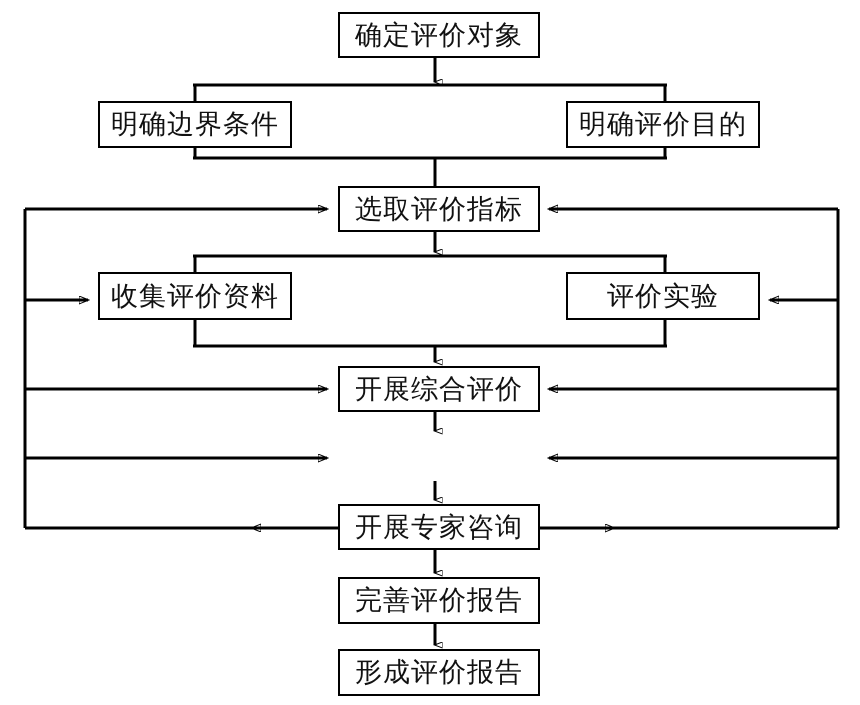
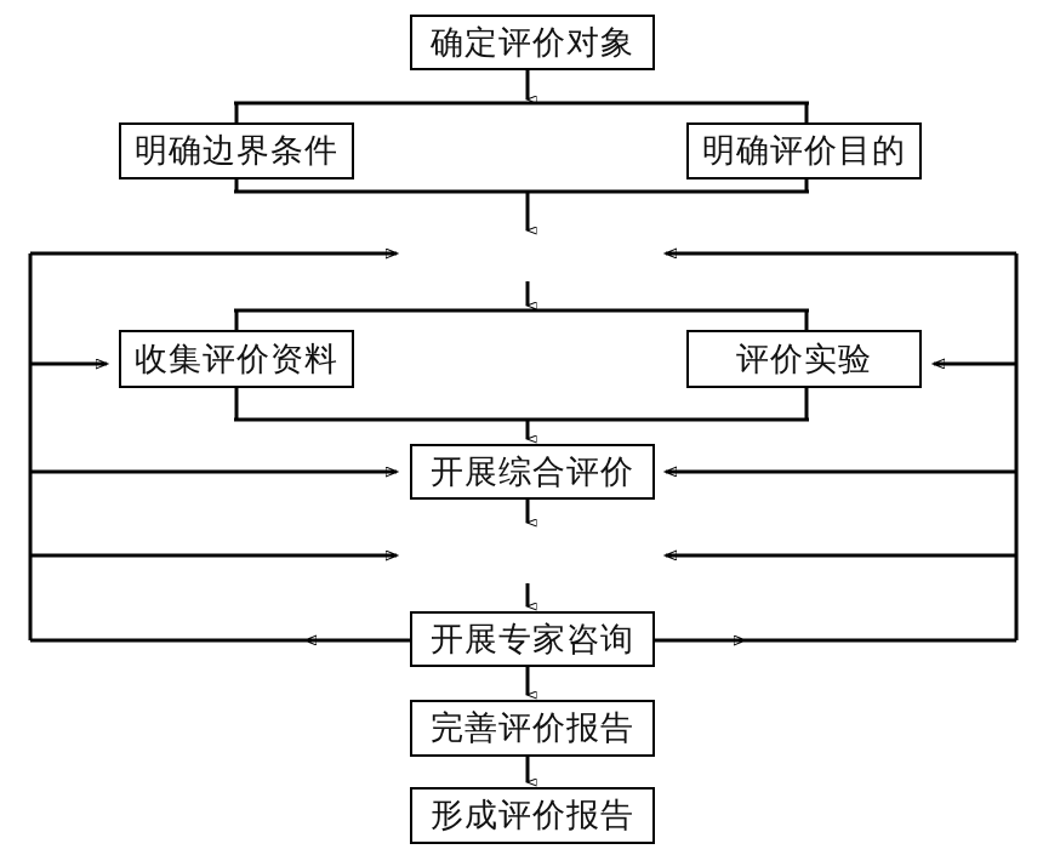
  确定评价对象
  明确边界条件
  明确评价目的
- 选取评价指标
  收集评价资料
  评价实验
  开展综合评价
  开展专家咨询
  完善评价报告
  形成评价报告
